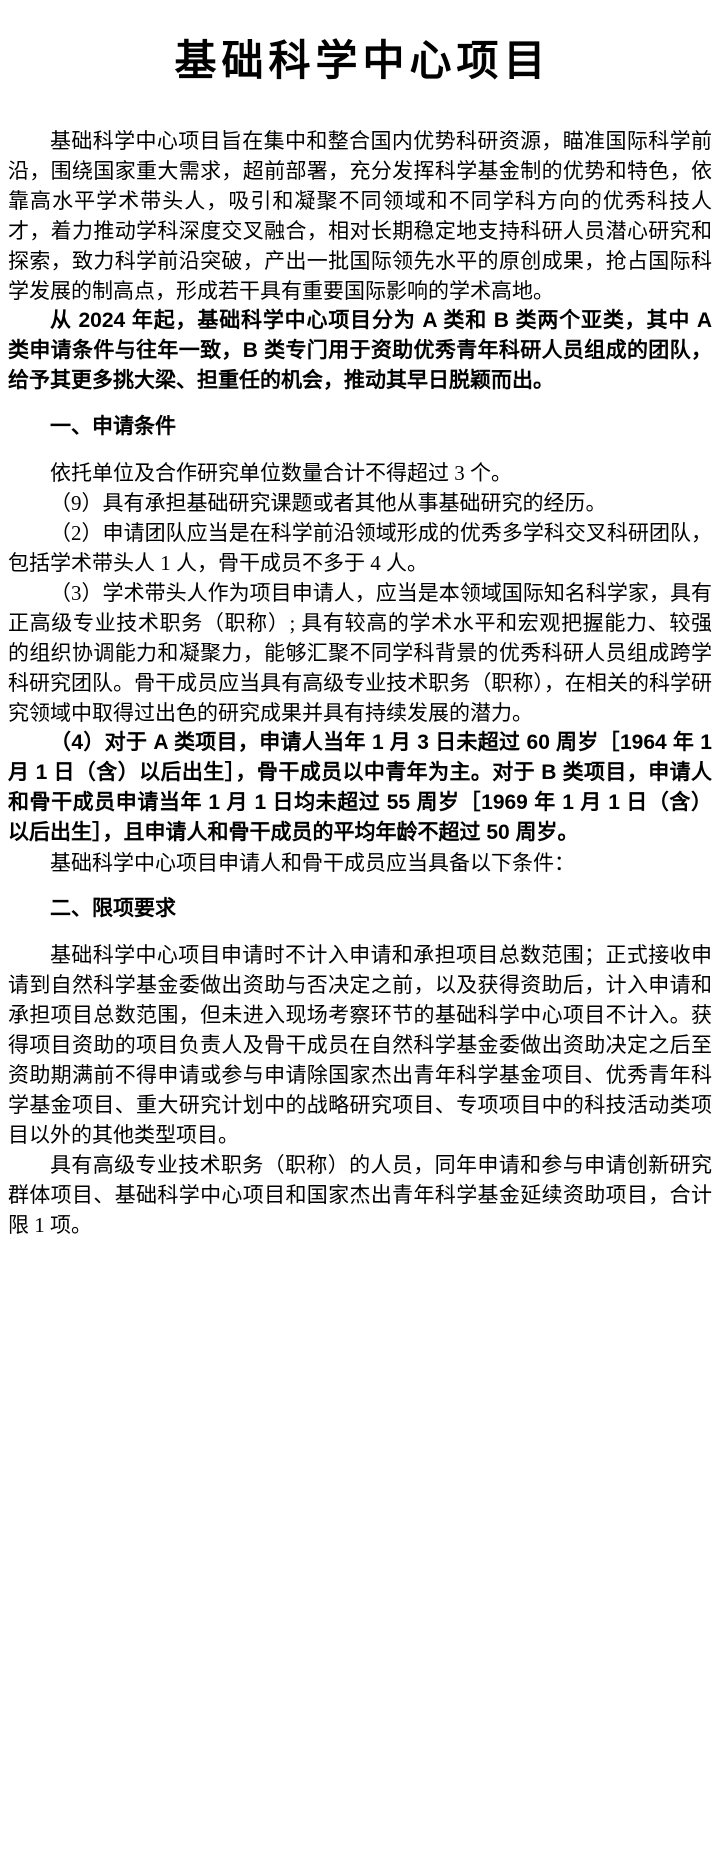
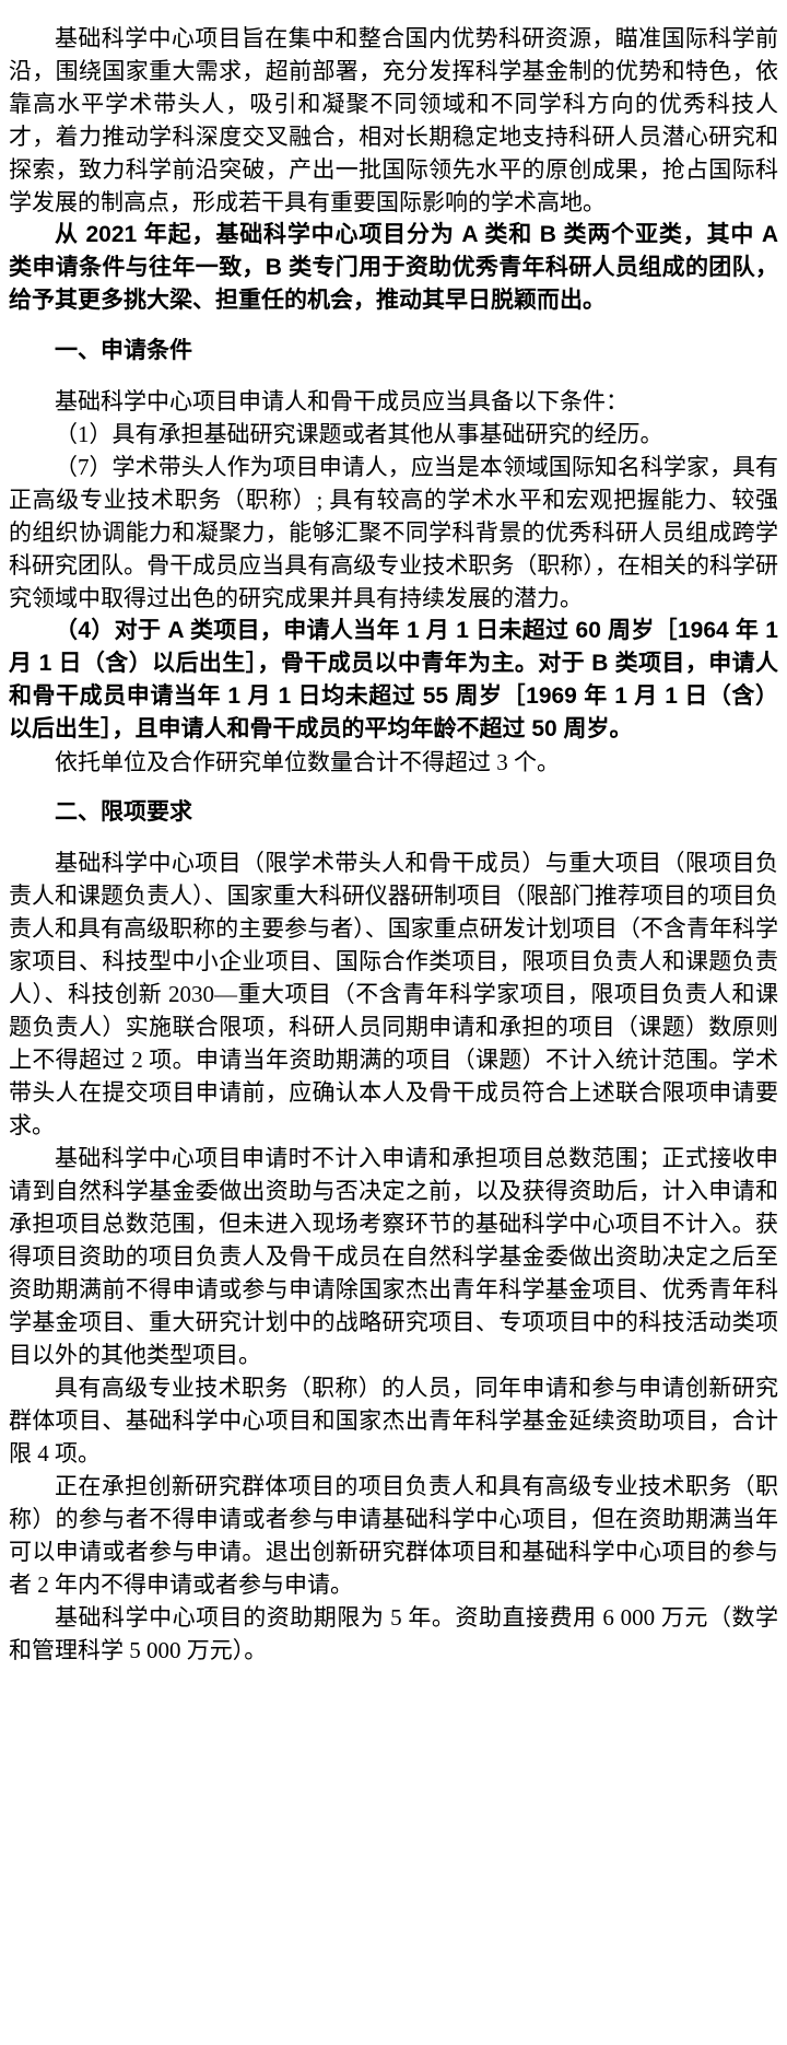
- 基础科学中心项目
  基础科学中心项目旨在集中和整合国内优势科研资源，瞄准国际科学前沿，围绕国家重大需求，超前部署，充分发挥科学基金制的优势和特色，依靠高水平学术带头人，吸引和凝聚不同领域和不同学科方向的优秀科技人才，着力推动学科深度交叉融合，相对长期稳定地支持科研人员潜心研究和探索，致力科学前沿突破，产出一批国际领先水平的原创成果，抢占国际科学发展的制高点，形成若干具有重要国际影响的学术高地。
- 从 2024 年起，基础科学中心项目分为 A 类和 B 类两个亚类，其中 A 类申请条件与往年一致，B 类专门用于资助优秀青年科研人员组成的团队，给予其更多挑大梁、担重任的机会，推动其早日脱颖而出。
+ 从 2021 年起，基础科学中心项目分为 A 类和 B 类两个亚类，其中 A 类申请条件与往年一致，B 类专门用于资助优秀青年科研人员组成的团队，给予其更多挑大梁、担重任的机会，推动其早日脱颖而出。
  一、申请条件
- 依托单位及合作研究单位数量合计不得超过 3 个。
+ 基础科学中心项目申请人和骨干成员应当具备以下条件：
- （9）具有承担基础研究课题或者其他从事基础研究的经历。
+ （1）具有承担基础研究课题或者其他从事基础研究的经历。
- （2）申请团队应当是在科学前沿领域形成的优秀多学科交叉科研团队，包括学术带头人 1 人，骨干成员不多于 4 人。
- （3）学术带头人作为项目申请人，应当是本领域国际知名科学家，具有正高级专业技术职务（职称）; 具有较高的学术水平和宏观把握能力、较强的组织协调能力和凝聚力，能够汇聚不同学科背景的优秀科研人员组成跨学科研究团队。骨干成员应当具有高级专业技术职务（职称），在相关的科学研究领域中取得过出色的研究成果并具有持续发展的潜力。
+ （7）学术带头人作为项目申请人，应当是本领域国际知名科学家，具有正高级专业技术职务（职称）; 具有较高的学术水平和宏观把握能力、较强的组织协调能力和凝聚力，能够汇聚不同学科背景的优秀科研人员组成跨学科研究团队。骨干成员应当具有高级专业技术职务（职称），在相关的科学研究领域中取得过出色的研究成果并具有持续发展的潜力。
- （4）对于 A 类项目，申请人当年 1 月 3 日未超过 60 周岁［1964 年 1 月 1 日（含）以后出生］，骨干成员以中青年为主。对于 B 类项目，申请人和骨干成员申请当年 1 月 1 日均未超过 55 周岁［1969 年 1 月 1 日（含）以后出生］，且申请人和骨干成员的平均年龄不超过 50 周岁。
+ （4）对于 A 类项目，申请人当年 1 月 1 日未超过 60 周岁［1964 年 1 月 1 日（含）以后出生］，骨干成员以中青年为主。对于 B 类项目，申请人和骨干成员申请当年 1 月 1 日均未超过 55 周岁［1969 年 1 月 1 日（含）以后出生］，且申请人和骨干成员的平均年龄不超过 50 周岁。
- 基础科学中心项目申请人和骨干成员应当具备以下条件：
+ 依托单位及合作研究单位数量合计不得超过 3 个。
  二、限项要求
+ 基础科学中心项目（限学术带头人和骨干成员）与重大项目（限项目负责人和课题负责人）、国家重大科研仪器研制项目（限部门推荐项目的项目负责人和具有高级职称的主要参与者）、国家重点研发计划项目（不含青年科学家项目、科技型中小企业项目、国际合作类项目，限项目负责人和课题负责人）、科技创新 2030—重大项目（不含青年科学家项目，限项目负责人和课题负责人）实施联合限项，科研人员同期申请和承担的项目（课题）数原则上不得超过 2 项。申请当年资助期满的项目（课题）不计入统计范围。学术带头人在提交项目申请前，应确认本人及骨干成员符合上述联合限项申请要求。
  基础科学中心项目申请时不计入申请和承担项目总数范围；正式接收申请到自然科学基金委做出资助与否决定之前，以及获得资助后，计入申请和承担项目总数范围，但未进入现场考察环节的基础科学中心项目不计入。获得项目资助的项目负责人及骨干成员在自然科学基金委做出资助决定之后至资助期满前不得申请或参与申请除国家杰出青年科学基金项目、优秀青年科学基金项目、重大研究计划中的战略研究项目、专项项目中的科技活动类项目以外的其他类型项目。
- 具有高级专业技术职务（职称）的人员，同年申请和参与申请创新研究群体项目、基础科学中心项目和国家杰出青年科学基金延续资助项目，合计限 1 项。
+ 具有高级专业技术职务（职称）的人员，同年申请和参与申请创新研究群体项目、基础科学中心项目和国家杰出青年科学基金延续资助项目，合计限 4 项。
+ 正在承担创新研究群体项目的项目负责人和具有高级专业技术职务（职称）的参与者不得申请或者参与申请基础科学中心项目，但在资助期满当年可以申请或者参与申请。退出创新研究群体项目和基础科学中心项目的参与者 2 年内不得申请或者参与申请。
+ 基础科学中心项目的资助期限为 5 年。资助直接费用 6 000 万元（数学和管理科学 5 000 万元）。
